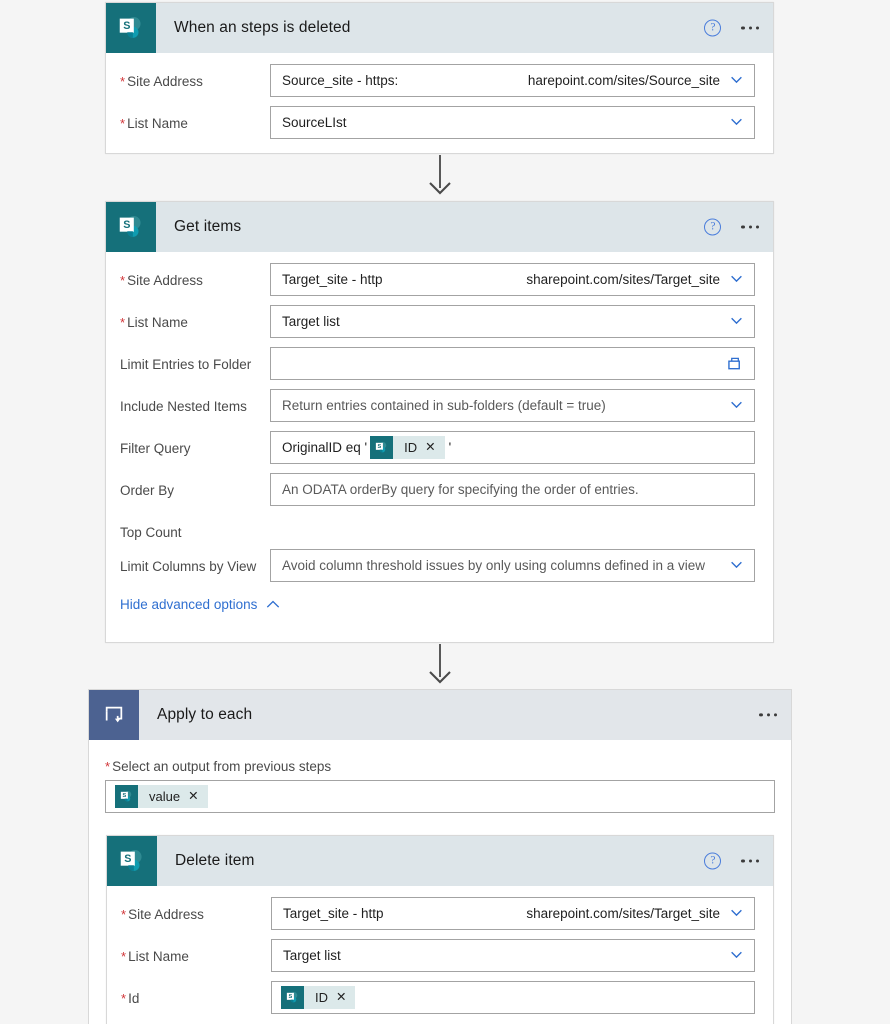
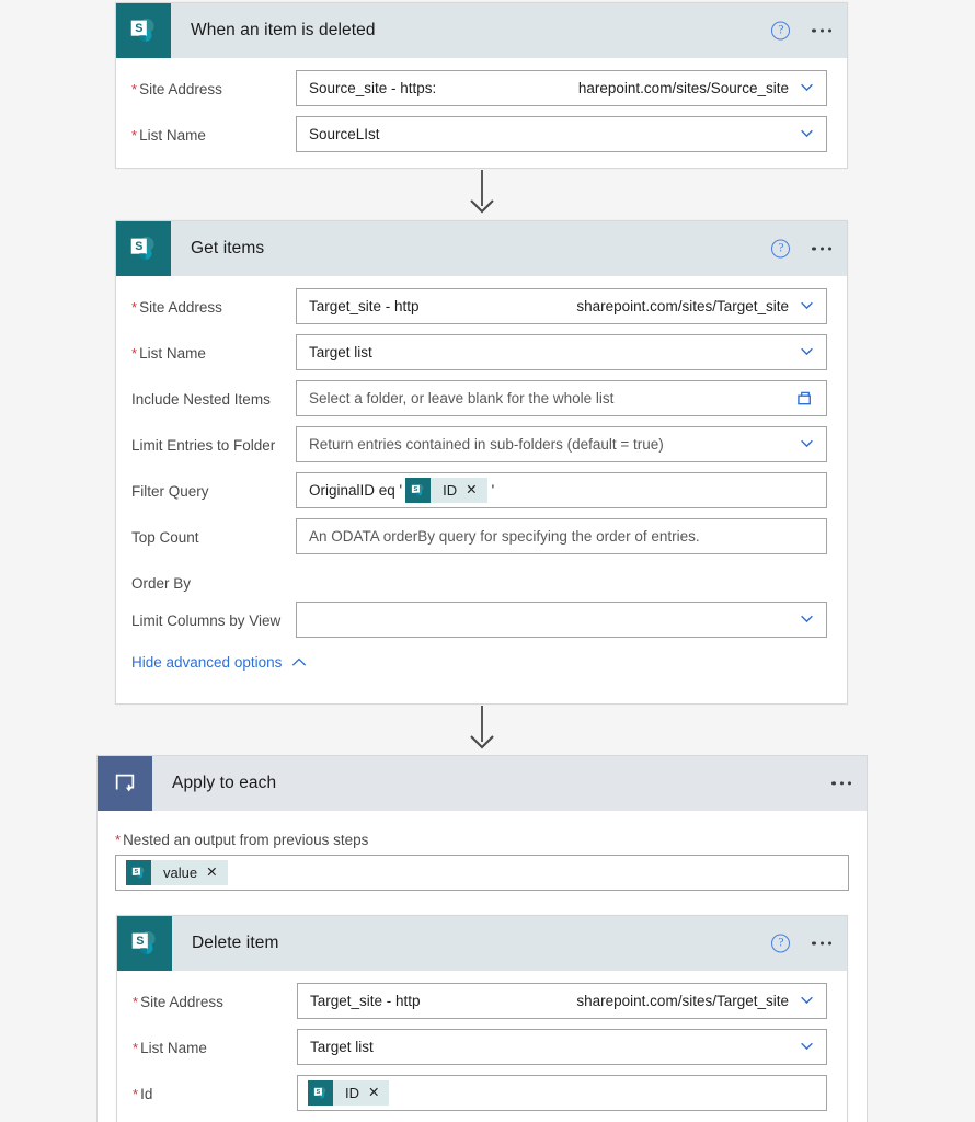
  S
- When an steps is deleted
+ When an item is deleted
  ?
  * Site Address
  Source_site - https:
  harepoint.com/sites/Source_site
  * List Name
  SourceLIst
  S
  Get items
  ?
  * Site Address
  Target_site - http
  sharepoint.com/sites/Target_site
  * List Name
  Target list
- Limit Entries to Folder
+ Include Nested Items
+ Select a folder, or leave blank for the whole list
- Include Nested Items
+ Limit Entries to Folder
  Return entries contained in sub-folders (default = true)
  Filter Query
  OriginalID eq '
  ID
  ✕
  '
- Order By
+ Top Count
  An ODATA orderBy query for specifying the order of entries.
- Top Count
+ Order By
  Limit Columns by View
- Avoid column threshold issues by only using columns defined in a view
  Hide advanced options
  Apply to each
- * Select an output from previous steps
+ * Nested an output from previous steps
  value
  ✕
  S
  Delete item
  ?
  * Site Address
  Target_site - http
  sharepoint.com/sites/Target_site
  * List Name
  Target list
  * Id
  ID
  ✕
